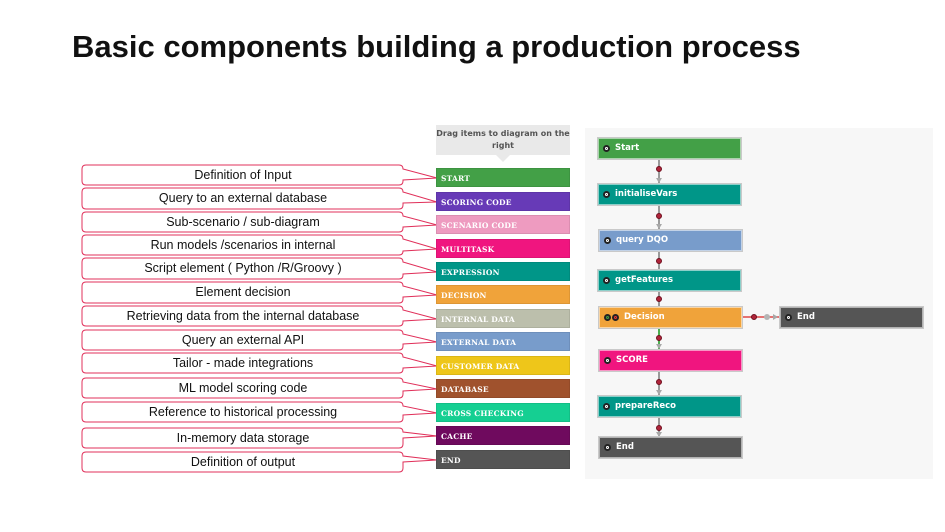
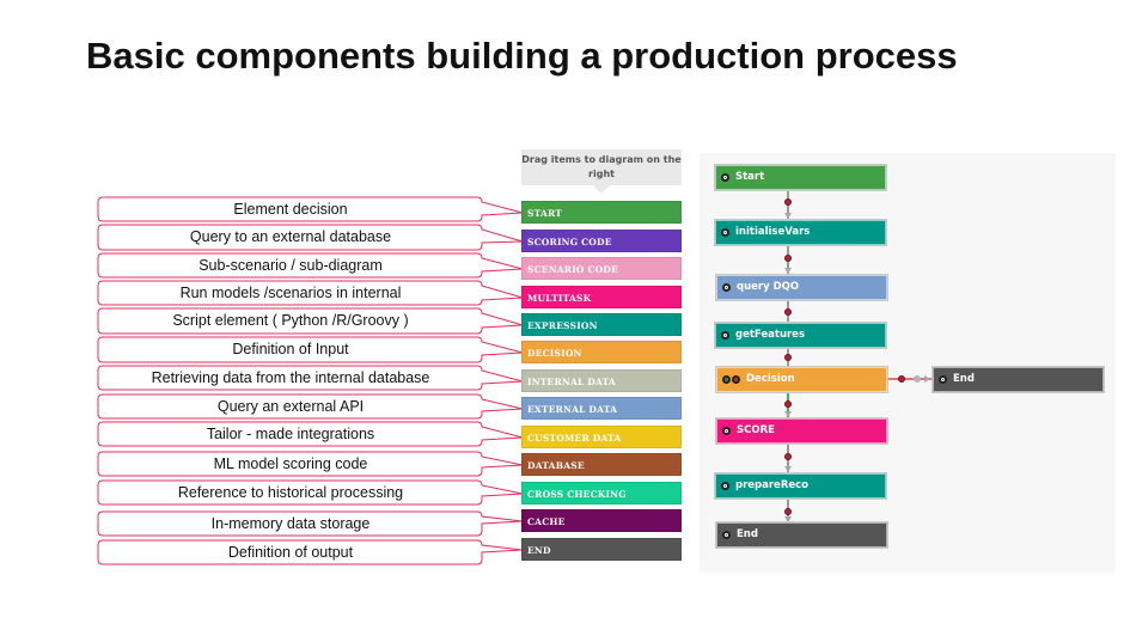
  Basic components building a production process
- Definition of Input
+ Element decision
  Query to an external database
  Sub-scenario / sub-diagram
  Run models /scenarios in internal
  Script element ( Python /R/Groovy )
- Element decision
+ Definition of Input
  Retrieving data from the internal database
  Query an external API
  Tailor - made integrations
  ML model scoring code
  Reference to historical processing
  In-memory data storage
  Definition of output
  Drag items to diagram on the right
  START
  SCORING CODE
  SCENARIO CODE
  MULTITASK
  EXPRESSION
  DECISION
  INTERNAL DATA
  EXTERNAL DATA
  CUSTOMER DATA
  DATABASE
  CROSS CHECKING
  CACHE
  END
  Start
  initialiseVars
  query DQO
  getFeatures
  Decision
  SCORE
  prepareReco
  End
  End
